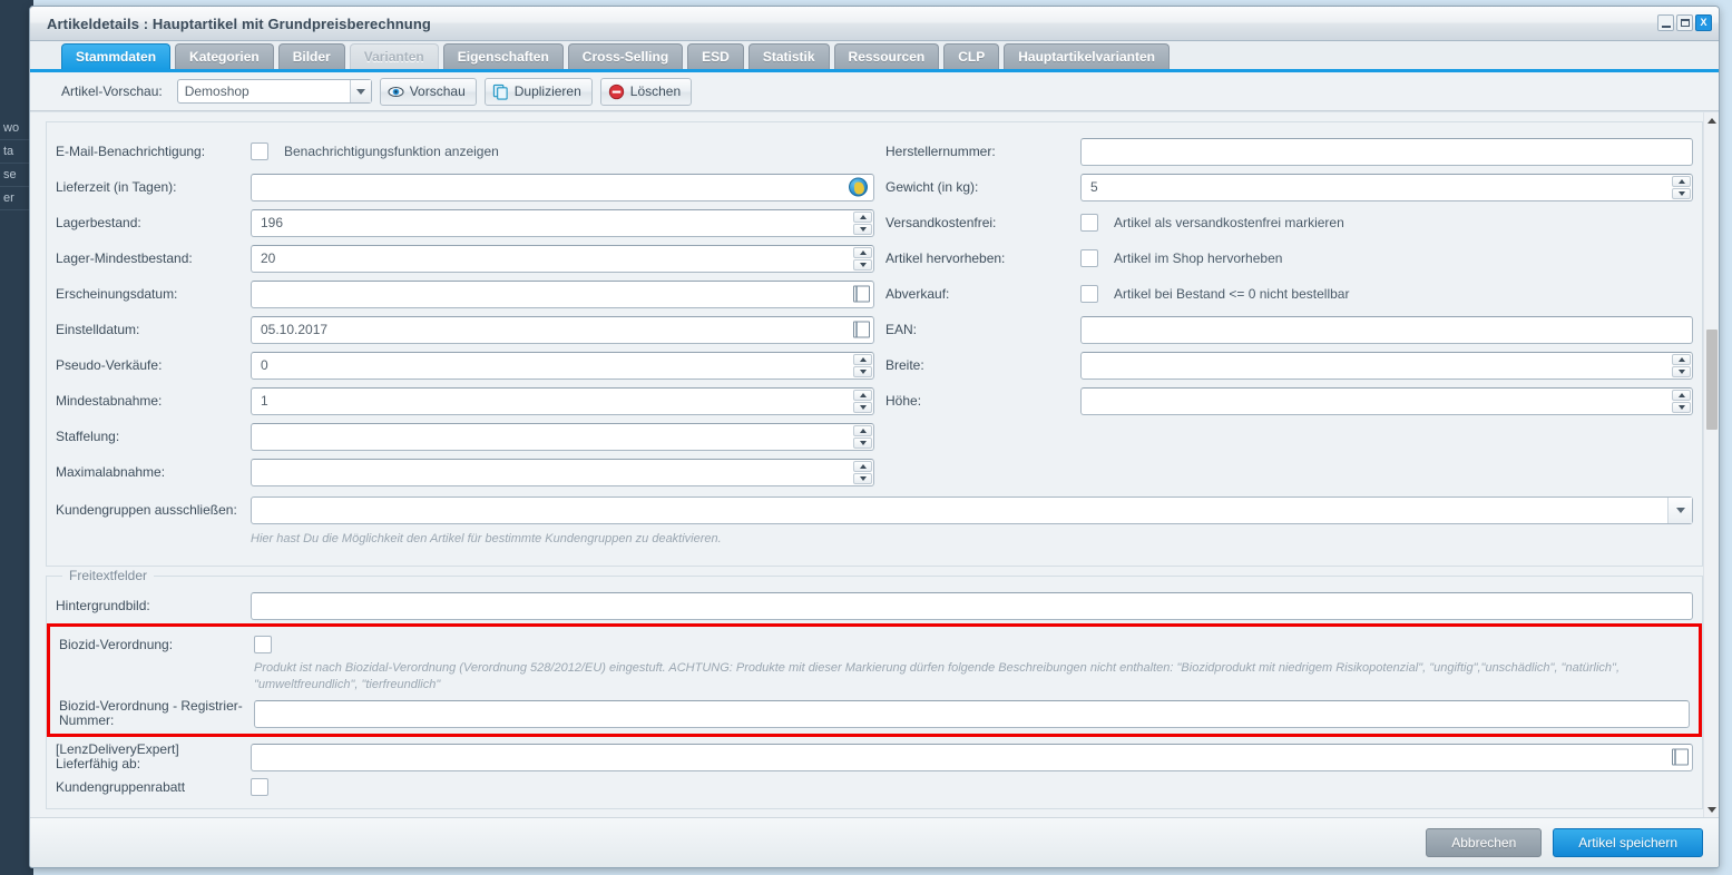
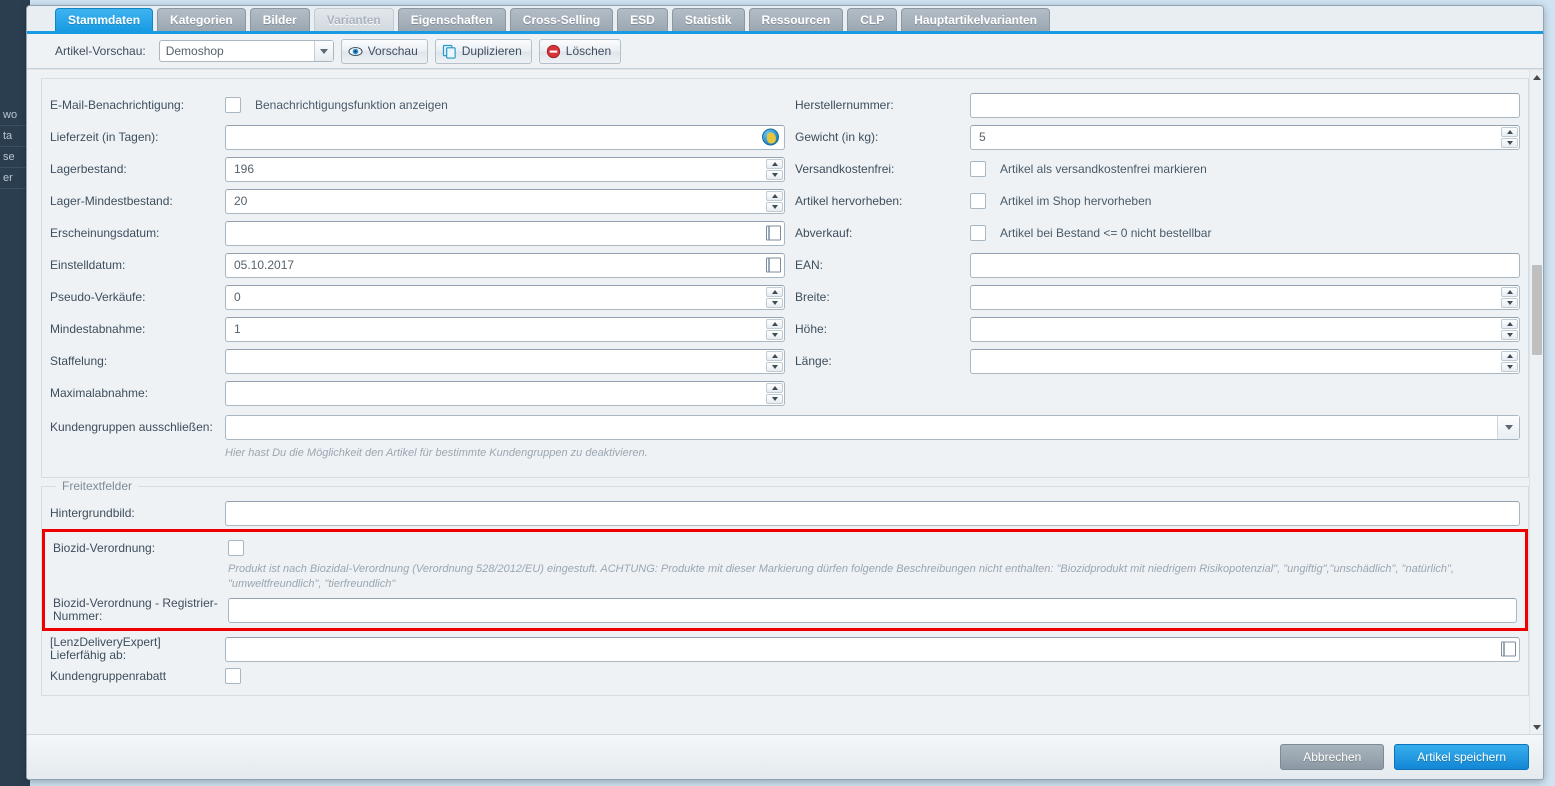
  wo
  ta
  se
  er
- Artikeldetails : Hauptartikel mit Grundpreisberechnung
- X
  Stammdaten
  Kategorien
  Bilder
  Varianten
  Eigenschaften
  Cross-Selling
  ESD
  Statistik
  Ressourcen
  CLP
  Hauptartikelvarianten
  Artikel-Vorschau:
  Demoshop
  Vorschau
  Duplizieren
  Löschen
  E-Mail-Benachrichtigung:
  Benachrichtigungsfunktion anzeigen
  Lieferzeit (in Tagen):
  Lagerbestand:
  196
  Lager-Mindestbestand:
  20
  Erscheinungsdatum:
  Einstelldatum:
  05.10.2017
  Pseudo-Verkäufe:
  0
  Mindestabnahme:
  1
  Staffelung:
  Maximalabnahme:
  Herstellernummer:
  Gewicht (in kg):
  5
  Versandkostenfrei:
  Artikel als versandkostenfrei markieren
  Artikel hervorheben:
  Artikel im Shop hervorheben
  Abverkauf:
  Artikel bei Bestand <= 0 nicht bestellbar
  EAN:
  Breite:
  Höhe:
+ Länge:
  Kundengruppen ausschließen:
  Hier hast Du die Möglichkeit den Artikel für bestimmte Kundengruppen zu deaktivieren.
  Freitextfelder
  Hintergrundbild:
  Biozid-Verordnung:
  Produkt ist nach Biozidal-Verordnung (Verordnung 528/2012/EU) eingestuft. ACHTUNG: Produkte mit dieser Markierung dürfen folgende Beschreibungen nicht enthalten: "Biozidprodukt mit niedrigem Risikopotenzial", "ungiftig","unschädlich", "natürlich", "umweltfreundlich", "tierfreundlich"
  Biozid-Verordnung - Registrier-Nummer:
  [LenzDeliveryExpert] Lieferfähig ab:
  Kundengruppenrabatt
  Abbrechen
  Artikel speichern
